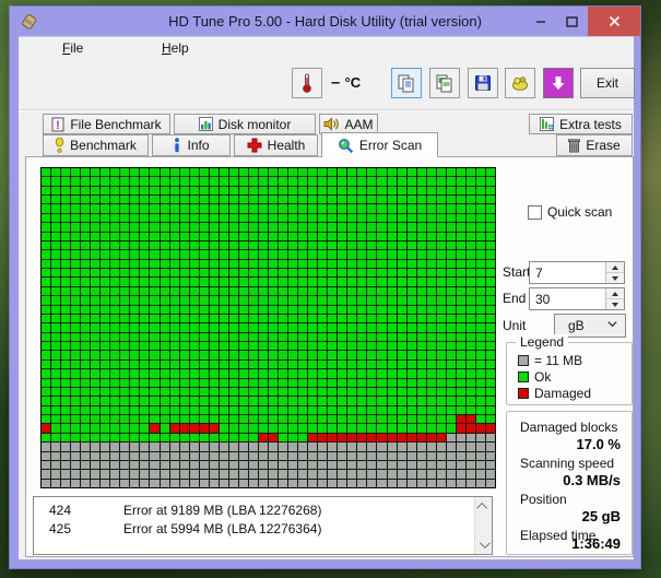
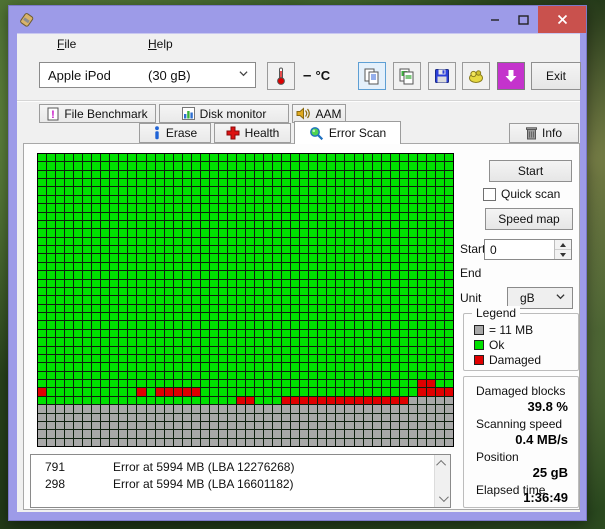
- HD Tune Pro 5.00 - Hard Disk Utility (trial version)
  File
  Help
+ Apple iPod
+ (30 gB)
  – °C
  Exit
  !
  File Benchmark
  Disk monitor
  AAM
- Extra tests
- Benchmark
- Info
+ Erase
  Health
  Error Scan
- Erase
+ Info
+ Start
  Quick scan
+ Speed map
  Star
- 7
+ 0
  End
- 30
  Unit
  gB
  Legend
  = 11 MB
  Ok
  Damaged
  Damaged blocks
- 17.0 %
+ 39.8 %
  Scanning speed
- 0.3 MB/s
+ 0.4 MB/s
  Position
  25 gB
  Elapsed time
  1:36:49
- 424
+ 791
- Error at 9189 MB (LBA 12276268)
+ Error at 5994 MB (LBA 12276268)
- 425
+ 298
- Error at 5994 MB (LBA 12276364)
+ Error at 5994 MB (LBA 16601182)
